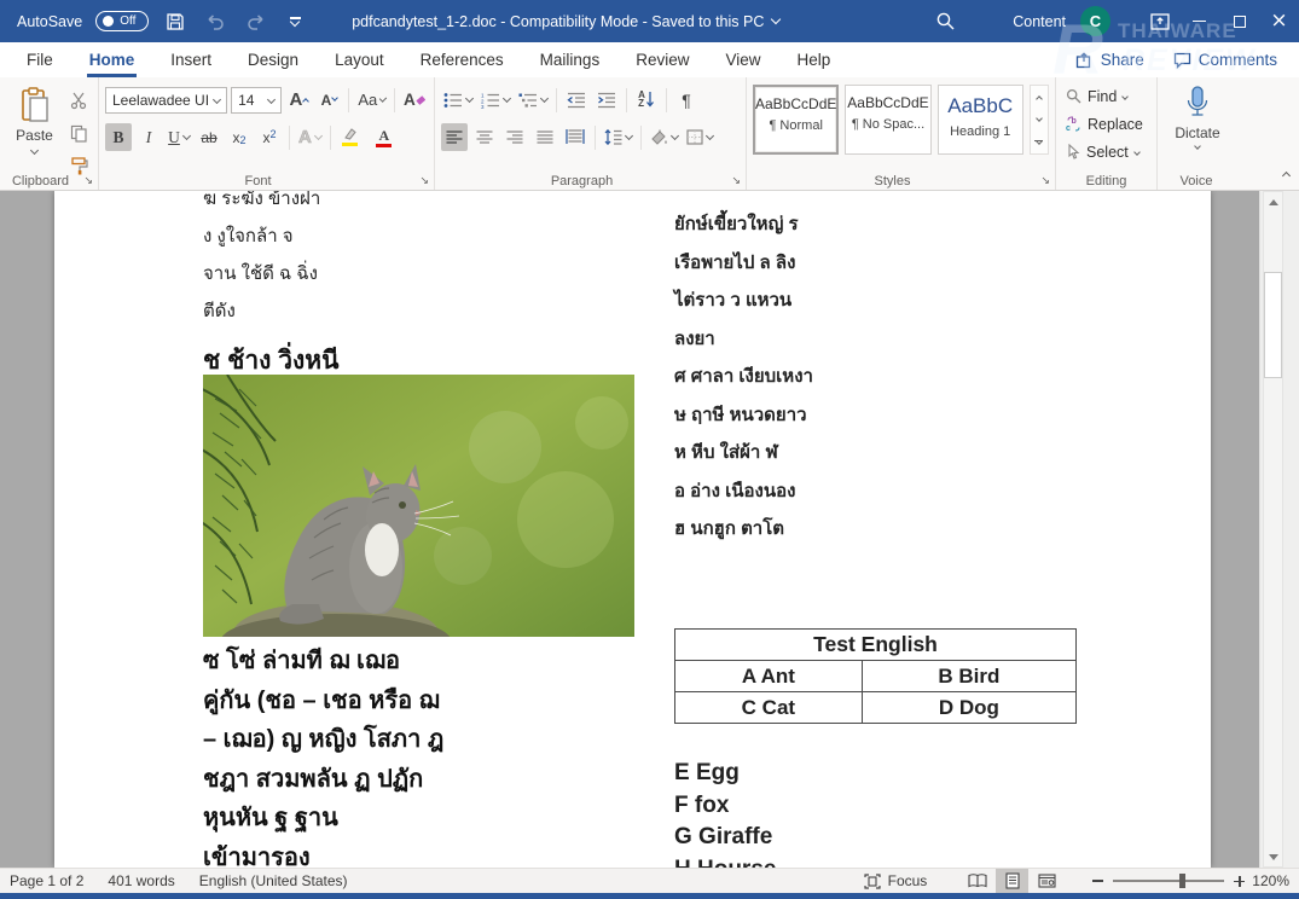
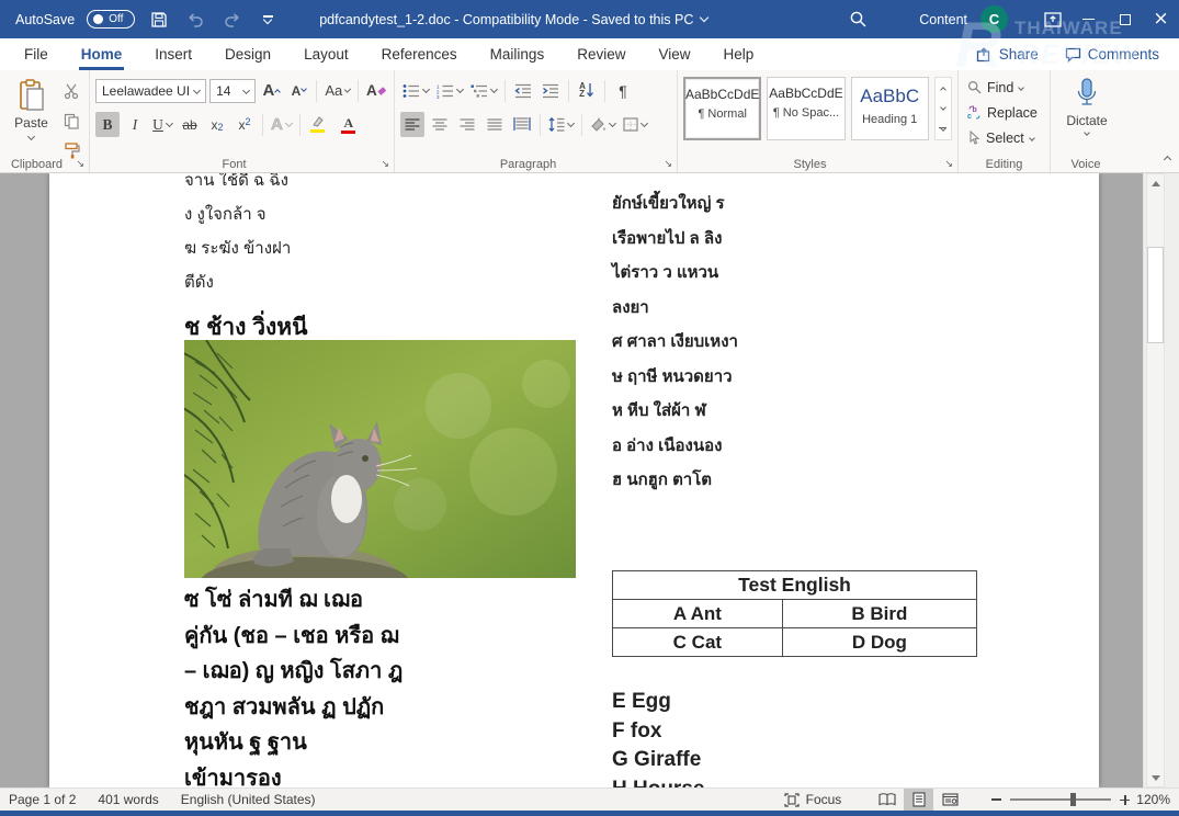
  AutoSave
  Off
  pdfcandytest_1-2.doc - Compatibility Mode - Saved to this PC
  Content
  C
  ×
  R
  THAIWARE
  REVIEW
  File
  Home
  Insert
  Design
  Layout
  References
  Mailings
  Review
  View
  Help
  Share
  Comments
  Paste
  Clipboard
  ↘
  Leelawadee UI
  14
  A
  A
  Aa
  A
  B
  I
  U
  ab
  x
  2
  x
  2
  A
  A
  Font
  ↘
  A
  Z
  ¶
  Paragraph
  ↘
  AaBbCcDdE
  ¶ Normal
  AaBbCcDdE
  ¶ No Spac...
  AaBbC
  Heading 1
  Styles
  ↘
  Find
  Replace
  Select
  Editing
  Dictate
  Voice
- ฆ ระฆัง ข้างฝา
+ จาน ใช้ดี ฉ ฉิ่ง
  ง งูใจกล้า จ
- จาน ใช้ดี ฉ ฉิ่ง
+ ฆ ระฆัง ข้างฝา
  ตีดัง
  ช ช้าง วิ่งหนี
  ซ โซ่ ล่ามที ฌ เฌอ
  คู่กัน (ชอ – เชอ หรือ ฌ
  – เฌอ) ญ หญิง โสภา ฎ
  ชฎา สวมพลัน ฏ ปฏัก
  หุนหัน ฐ ฐาน
  เข้ามารอง
  ยักษ์เขี้ยวใหญ่ ร
  เรือพายไป ล ลิง
  ไต่ราว ว แหวน
  ลงยา
  ศ ศาลา เงียบเหงา
  ษ ฤาษี หนวดยาว
  ห หีบ ใส่ผ้า ฬ
  อ อ่าง เนืองนอง
  ฮ นกฮูก ตาโต
  Test English
  A Ant	B Bird
  C Cat	D Dog
  E Egg
  F fox
  G Giraffe
  Page 1 of 2
  401 words
  English (United States)
  Focus
  120%
